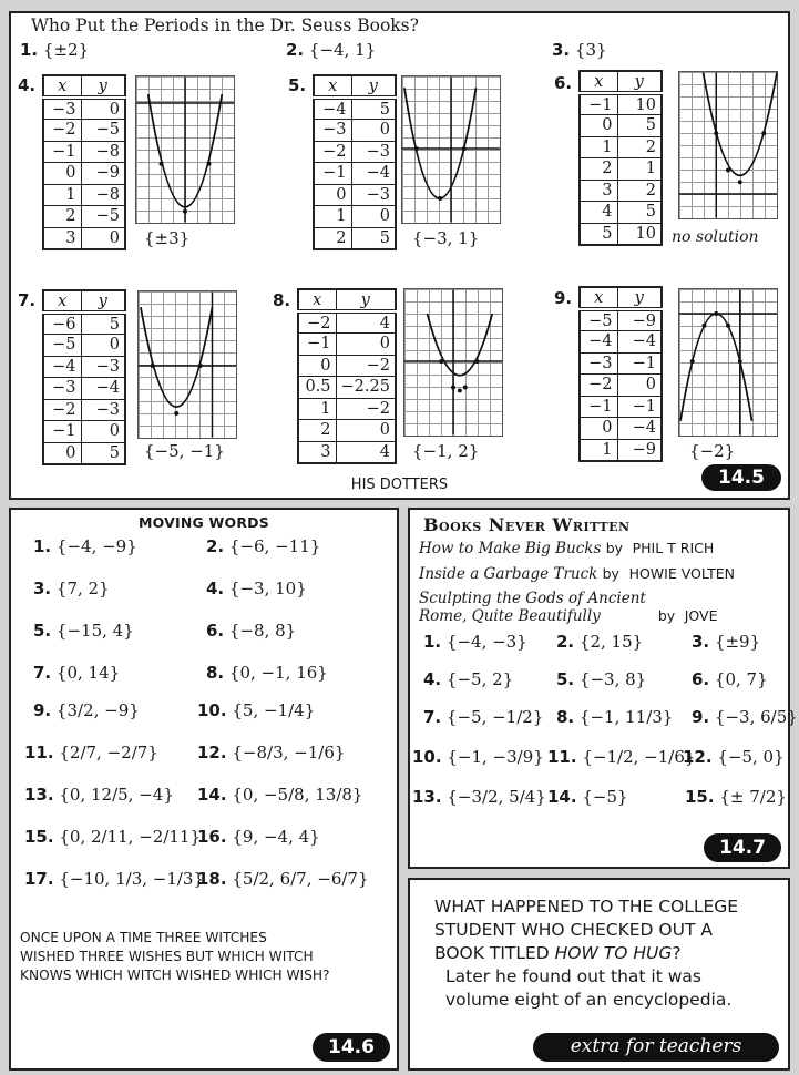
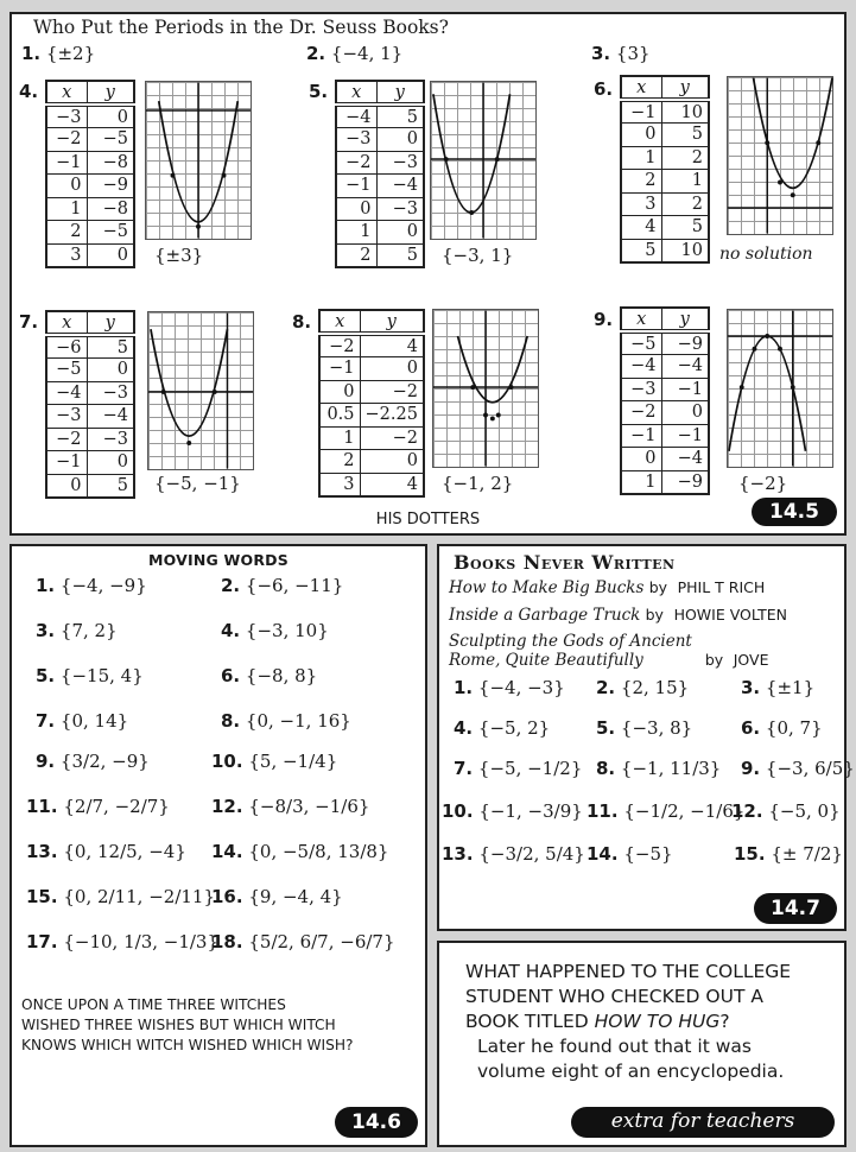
  Who Put the Periods in the Dr. Seuss Books?
  1. {±2}
  2. {−4, 1}
  3. {3}
  4.
  x	y
  −3	0
  −2	−5
  −1	−8
  0	−9
  1	−8
  2	−5
  3	0
  {±3}
  5.
  x	y
  −4	5
  −3	0
  −2	−3
  −1	−4
  0	−3
  1	0
  2	5
  {−3, 1}
  6.
  x	y
  −1	10
  0	5
  1	2
  2	1
  3	2
  4	5
  5	10
  no solution
  7.
  x	y
  −6	5
  −5	0
  −4	−3
  −3	−4
  −2	−3
  −1	0
  0	5
  {−5, −1}
  8.
  x	y
  −2	4
  −1	0
  0	−2
  0.5	−2.25
  1	−2
  2	0
  3	4
  {−1, 2}
  9.
  x	y
  −5	−9
  −4	−4
  −3	−1
  −2	0
  −1	−1
  0	−4
  1	−9
  {−2}
  HIS DOTTERS
  14.5
  MOVING WORDS
  1. {−4, −9}
  2. {−6, −11}
  3. {7, 2}
  4. {−3, 10}
  5. {−15, 4}
  6. {−8, 8}
  7. {0, 14}
  8. {0, −1, 16}
  9. {3/2, −9}
  10. {5, −1/4}
  11. {2/7, −2/7}
  12. {−8/3, −1/6}
  13. {0, 12/5, −4}
  14. {0, −5/8, 13/8}
  15. {0, 2/11, −2/11}
  16. {9, −4, 4}
  17. {−10, 1/3, −1/3}
  18. {5/2, 6/7, −6/7}
  ONCE UPON A TIME THREE WITCHES
  WISHED THREE WISHES BUT WHICH WITCH
  KNOWS WHICH WITCH WISHED WHICH WISH?
  14.6
  Books Never Written
  How to Make Big Bucks by PHIL T RICH
  Inside a Garbage Truck by HOWIE VOLTEN
  Sculpting the Gods of Ancient
  Rome, Quite Beautifully by JOVE
  1. {−4, −3}
  2. {2, 15}
- 3. {±9}
+ 3. {±1}
  4. {−5, 2}
  5. {−3, 8}
  6. {0, 7}
  7. {−5, −1/2}
  8. {−1, 11/3}
  9. {−3, 6/5}
  10. {−1, −3/9}
  11. {−1/2, −1/6}
  12. {−5, 0}
  13. {−3/2, 5/4}
  14. {−5}
  15. {± 7/2}
  14.7
  WHAT HAPPENED TO THE COLLEGE
  STUDENT WHO CHECKED OUT A
  BOOK TITLED HOW TO HUG?
  Later he found out that it was
  volume eight of an encyclopedia.
  extra for teachers
